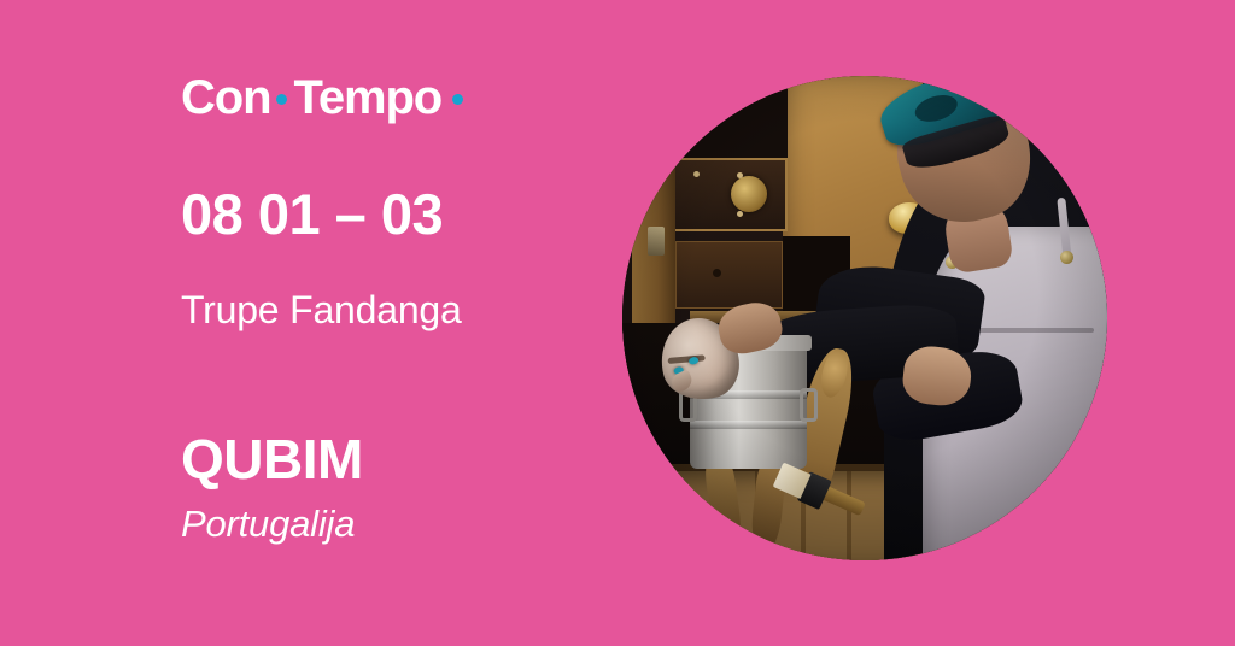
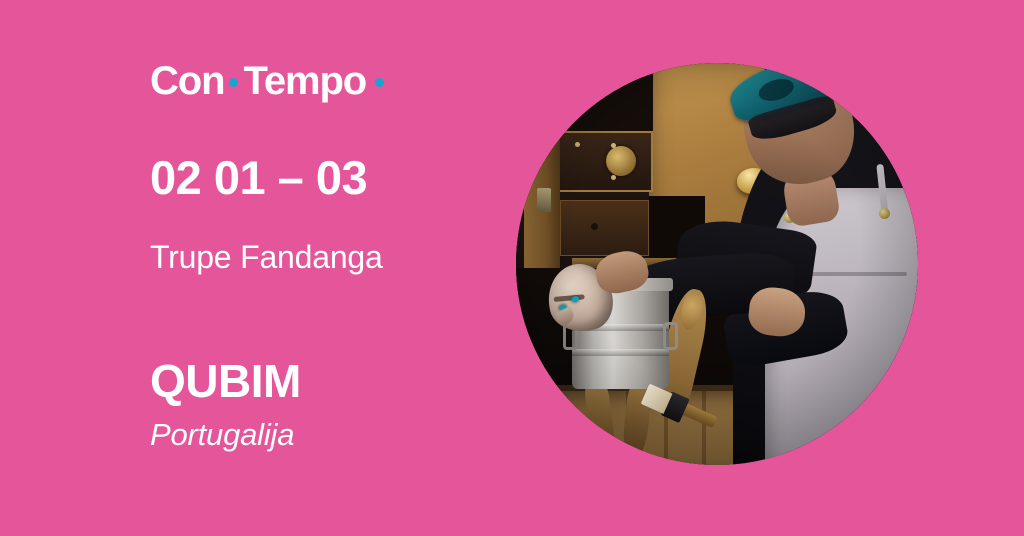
  Con
  Tempo
- 08 01 – 03
+ 02 01 – 03
  Trupe Fandanga
  QUBIM
  Portugalija
